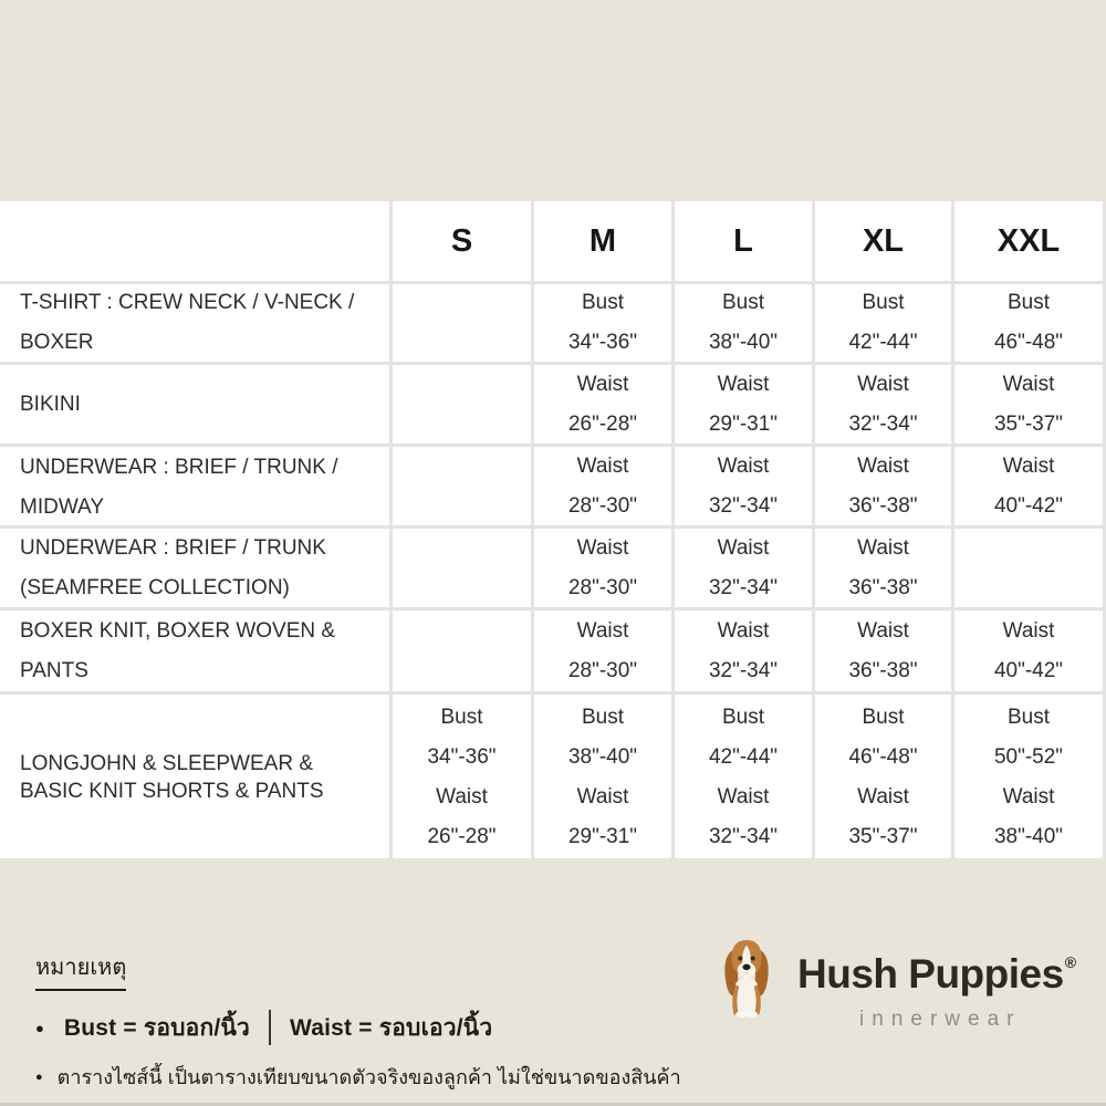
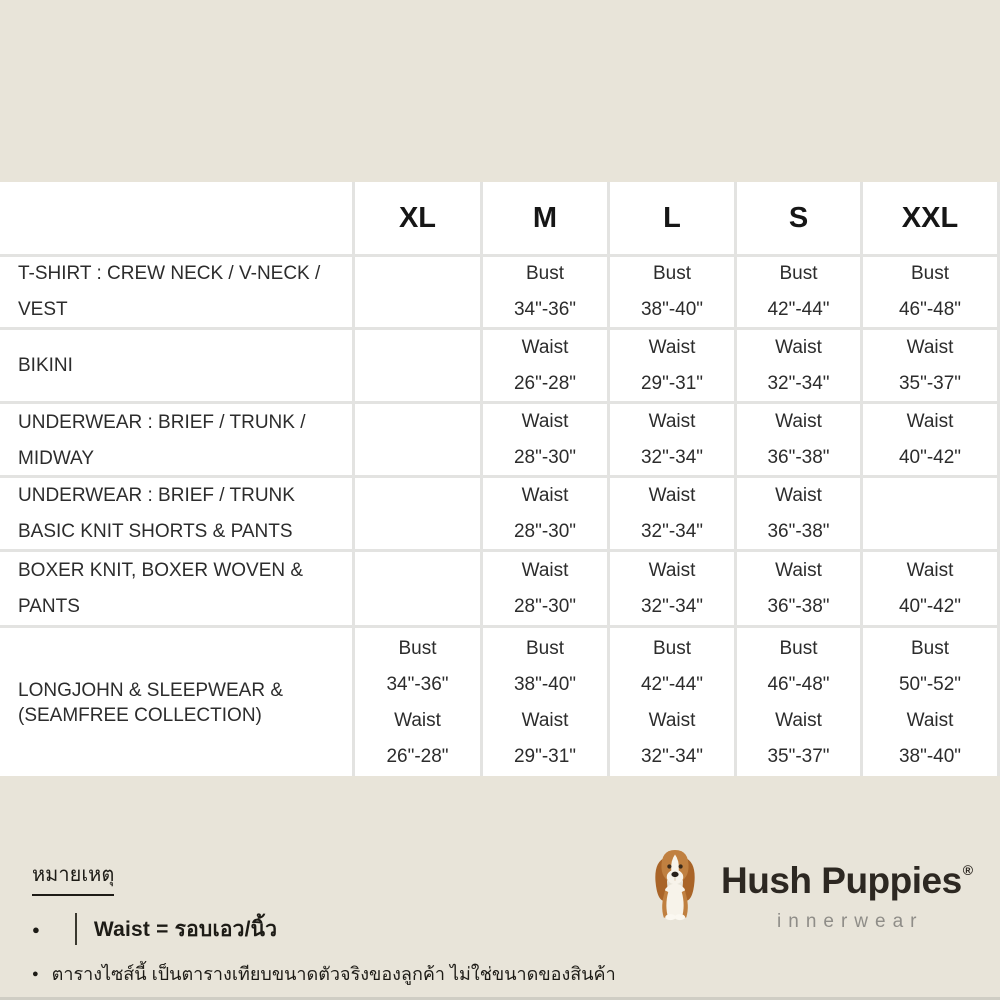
- S
+ XL
  M
  L
- XL
+ S
  XXL
- T-SHIRT : CREW NECK / V-NECK / BOXER
+ T-SHIRT : CREW NECK / V-NECK / VEST
  Bust
  34"-36"
  Bust
  38"-40"
  Bust
  42"-44"
  Bust
  46"-48"
  BIKINI
  Waist
  26"-28"
  Waist
  29"-31"
  Waist
  32"-34"
  Waist
  35"-37"
  UNDERWEAR : BRIEF / TRUNK / MIDWAY
  Waist
  28"-30"
  Waist
  32"-34"
  Waist
  36"-38"
  Waist
  40"-42"
  UNDERWEAR : BRIEF / TRUNK
- (SEAMFREE COLLECTION)
+ BASIC KNIT SHORTS & PANTS
  Waist
  28"-30"
  Waist
  32"-34"
  Waist
  36"-38"
  BOXER KNIT, BOXER WOVEN & PANTS
  Waist
  28"-30"
  Waist
  32"-34"
  Waist
  36"-38"
  Waist
  40"-42"
  LONGJOHN & SLEEPWEAR &
- BASIC KNIT SHORTS & PANTS
+ (SEAMFREE COLLECTION)
  Bust
  34"-36"
  Waist
  26"-28"
  Bust
  38"-40"
  Waist
  29"-31"
  Bust
  42"-44"
  Waist
  32"-34"
  Bust
  46"-48"
  Waist
  35"-37"
  Bust
  50"-52"
  Waist
  38"-40"
  หมายเหตุ
  ●
- Bust = รอบอก/นิ้ว
  Waist = รอบเอว/นิ้ว
  ●
  ตารางไซส์นี้ เป็นตารางเทียบขนาดตัวจริงของลูกค้า ไม่ใช่ขนาดของสินค้า
  Hush Puppies®
  innerwear
